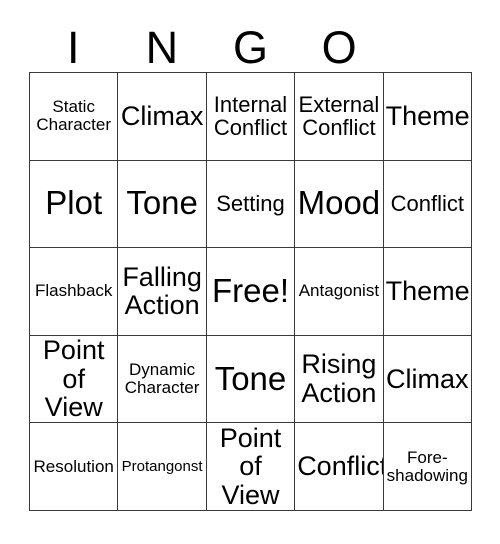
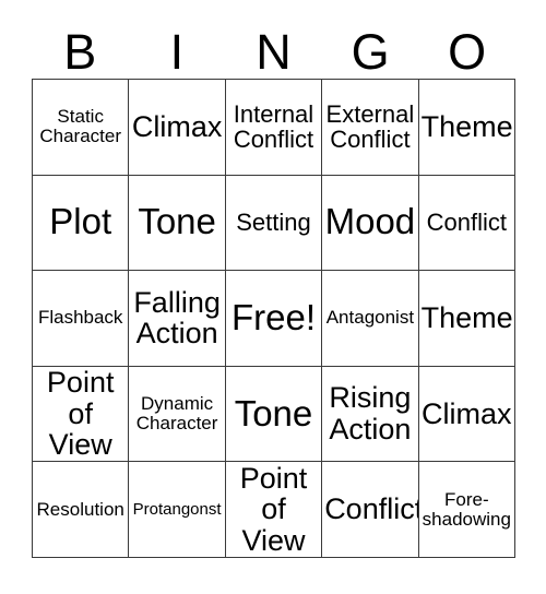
+ B
  I
  N
  G
  O
  Static
  Character
  Climax
  Internal
  Conflict
  External
  Conflict
  Theme
  Plot
  Tone
  Setting
  Mood
  Conflict
  Flashback
  Falling
  Action
  Free!
  Antagonist
  Theme
  Point of
  View
  Dynamic
  Character
  Tone
  Rising
  Action
  Climax
  Resolution
  Protangonst
  Point of
  View
  Conflic
  Fore-
  shadowing
